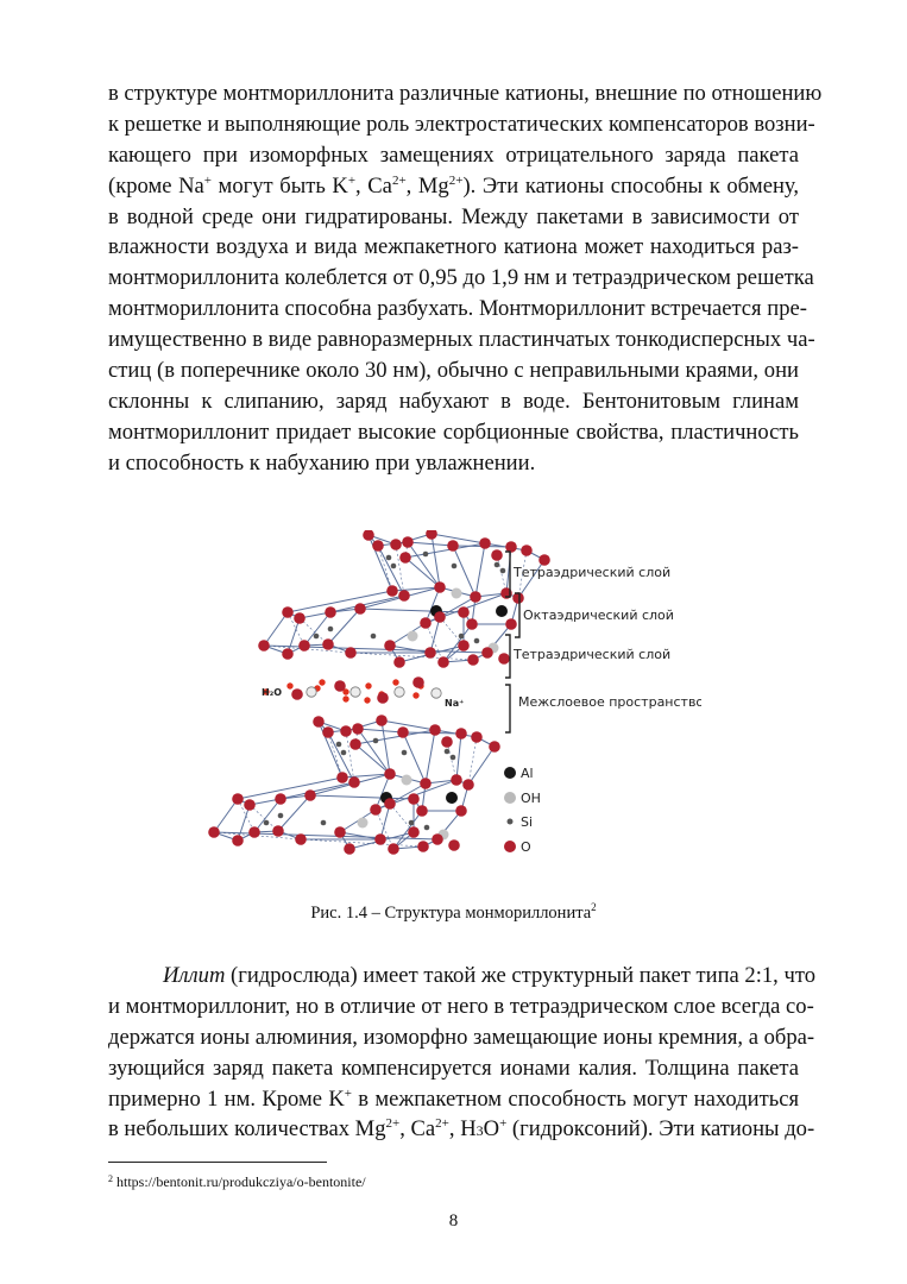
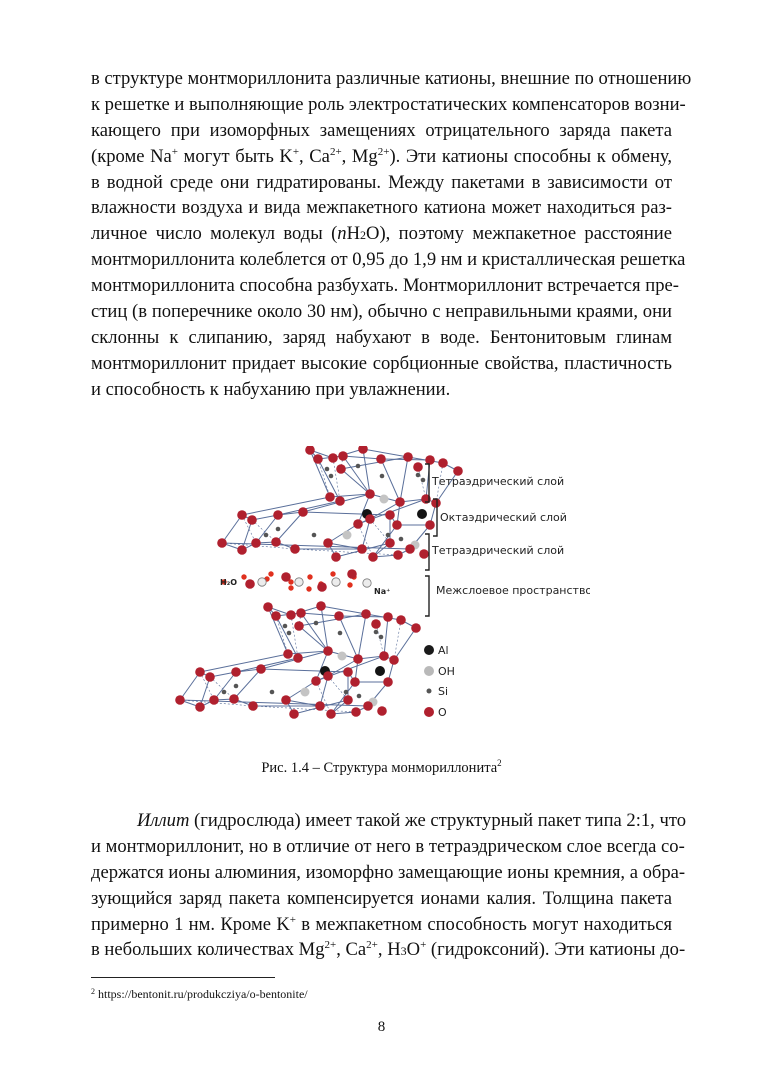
  в структуре монтмориллонита различные катионы, внешние по отношению
  к решетке и выполняющие роль электростатических компенсаторов возни-
  кающего при изоморфных замещениях отрицательного заряда пакета
  (кроме Na+ могут быть K+, Ca2+, Mg2+). Эти катионы способны к обмену,
  в водной среде они гидратированы. Между пакетами в зависимости от
  влажности воздуха и вида межпакетного катиона может находиться раз-
+ личное число молекул воды (nH2O), поэтому межпакетное расстояние
- монтмориллонита колеблется от 0,95 до 1,9 нм и тетраэдрическом решетка
+ монтмориллонита колеблется от 0,95 до 1,9 нм и кристаллическая решетка
  монтмориллонита способна разбухать. Монтмориллонит встречается пре-
- имущественно в виде равноразмерных пластинчатых тонкодисперсных ча-
  стиц (в поперечнике около 30 нм), обычно с неправильными краями, они
  склонны к слипанию, заряд набухают в воде. Бентонитовым глинам
  монтмориллонит придает высокие сорбционные свойства, пластичность
  и способность к набуханию при увлажнении.
  Тетраэдрический слой
  Октаэдрический слой
  Тетраэдрический слой
  Межслоевое пространство
  H₂O
  Na⁺
  Al
  OH
  Si
  O
  Рис. 1.4 – Структура монмориллонита2
  Иллит (гидрослюда) имеет такой же структурный пакет типа 2:1, что
  и монтмориллонит, но в отличие от него в тетраэдрическом слое всегда со-
  держатся ионы алюминия, изоморфно замещающие ионы кремния, а обра-
  зующийся заряд пакета компенсируется ионами калия. Толщина пакета
  примерно 1 нм. Кроме K+ в межпакетном способность могут находиться
  в небольших количествах Mg2+, Ca2+, H3O+ (гидроксоний). Эти катионы до-
  2 https://bentonit.ru/produkcziya/o-bentonite/
  8
